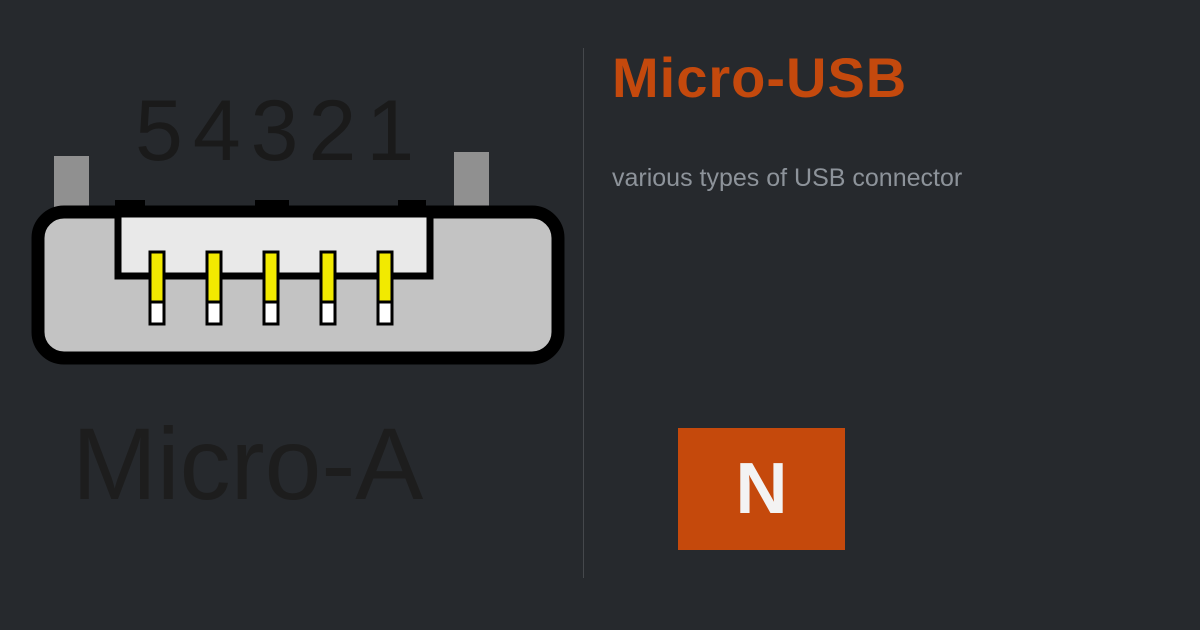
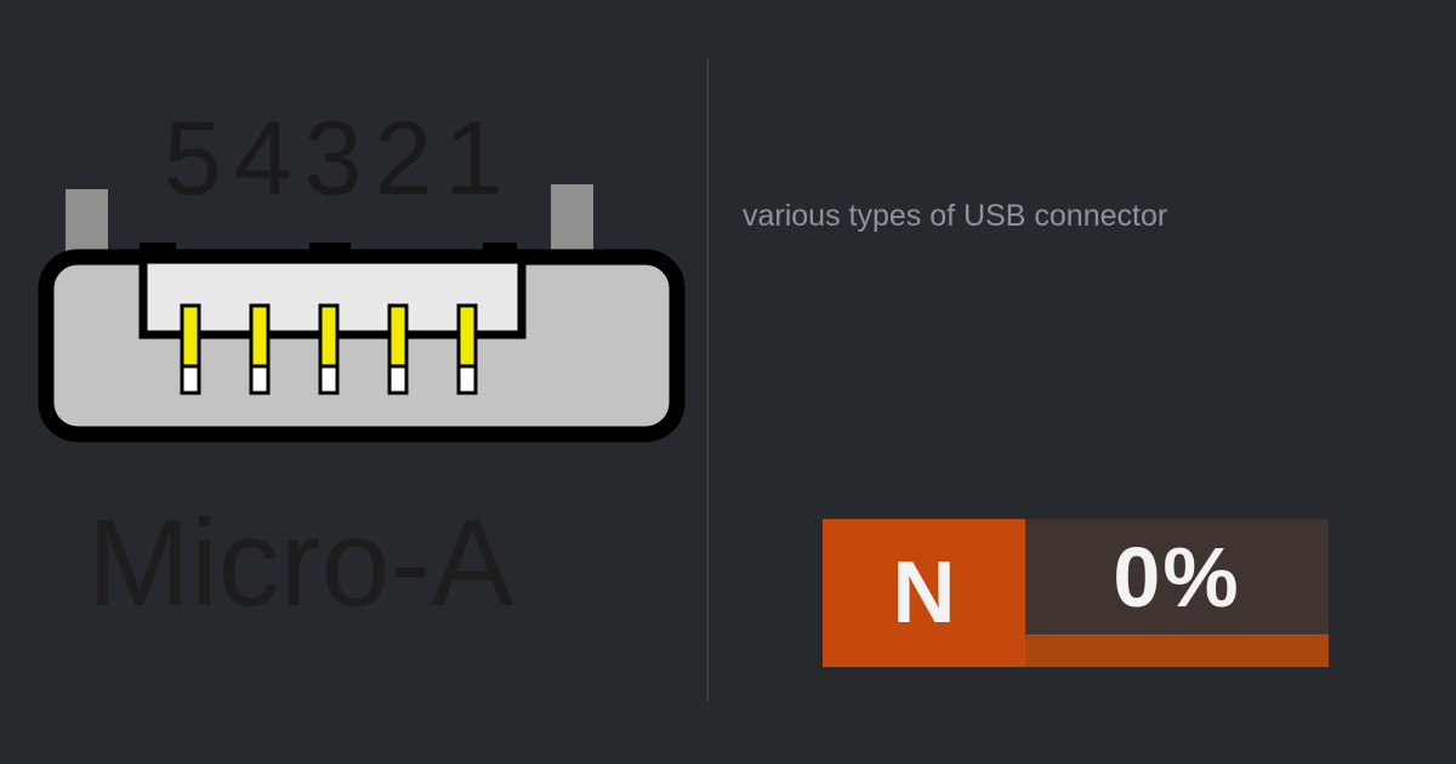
- Micro-USB
  various types of USB connector
  N
+ 0%
